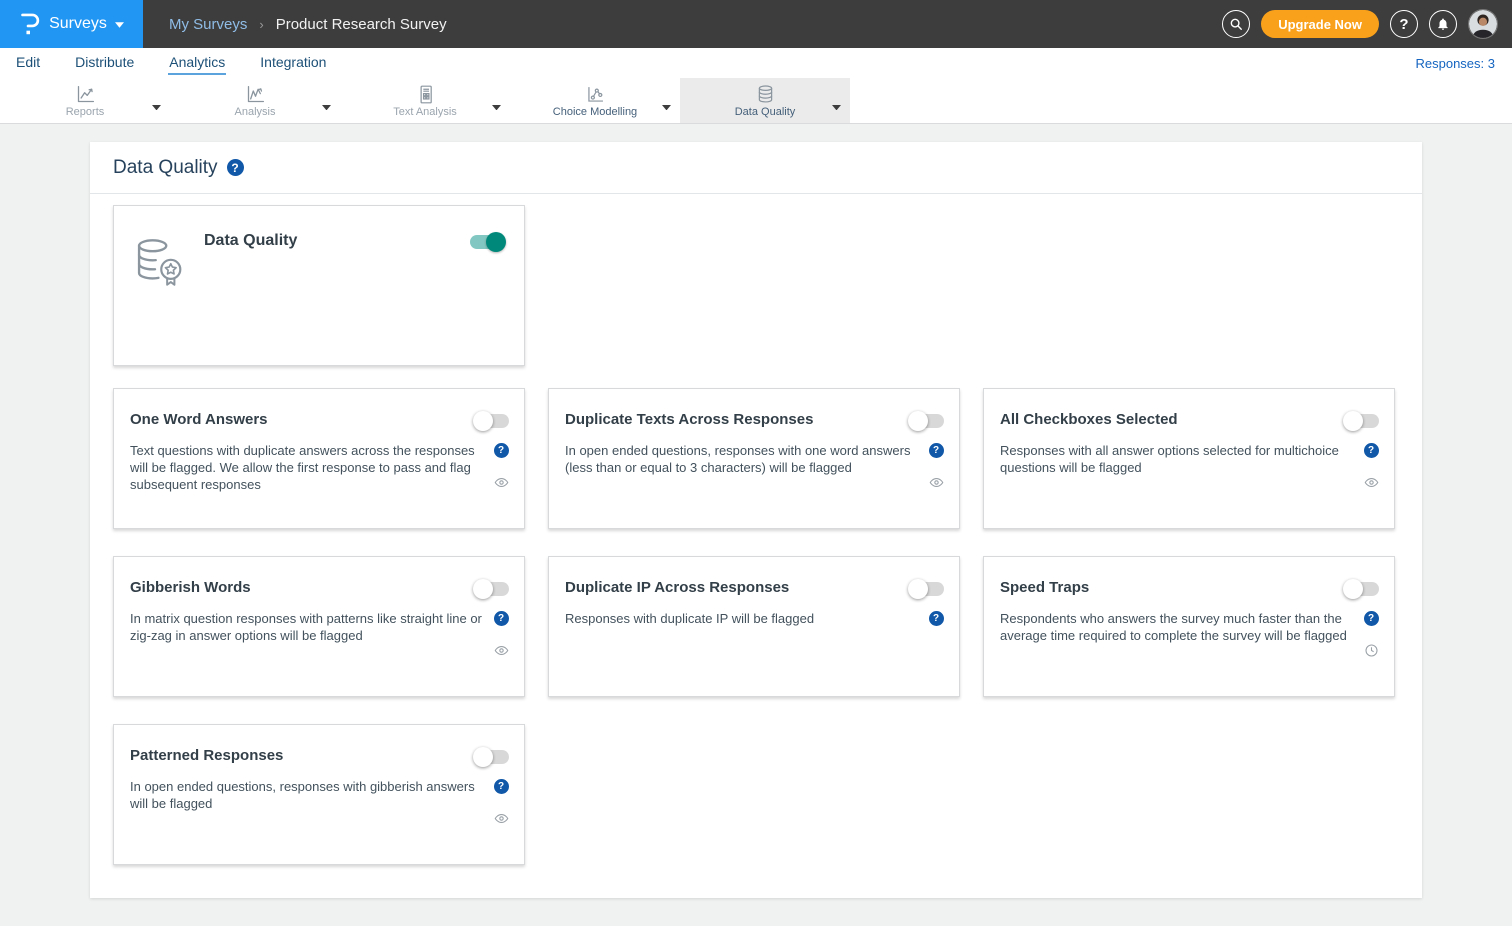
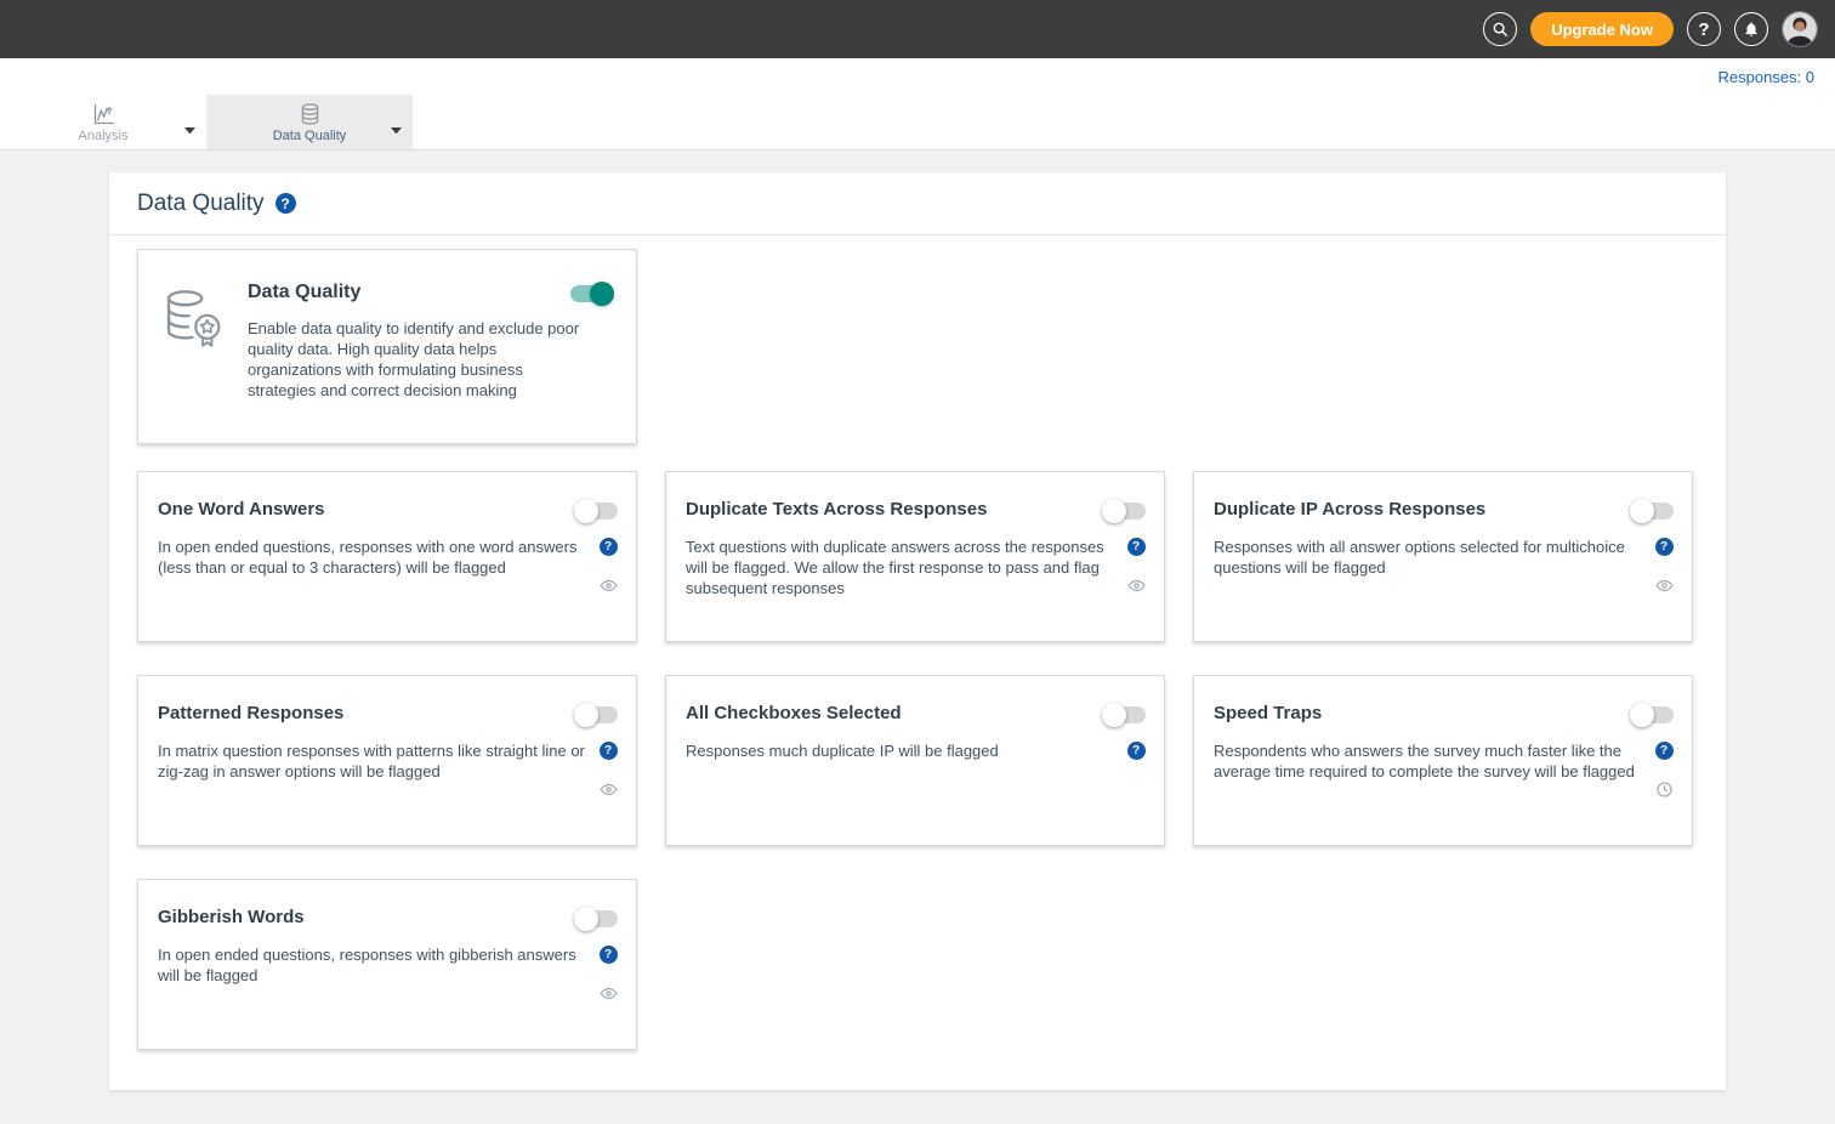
- Surveys
- My Surveys
- ›
- Product Research Survey
  Upgrade Now
  ?
- Edit
- Distribute
- Analytics
- Integration
- Responses: 3
+ Responses: 0
- Reports
  Analysis
- Text Analysis
- Choice Modelling
  Data Quality
  Data Quality
  ?
  Data Quality
+ Enable data quality to identify and exclude poor quality data. High quality data helps organizations with formulating business strategies and correct decision making
  One Word Answers
- Text questions with duplicate answers across the responses will be flagged. We allow the first response to pass and flag subsequent responses
+ In open ended questions, responses with one word answers (less than or equal to 3 characters) will be flagged
  ?
  Duplicate Texts Across Responses
- In open ended questions, responses with one word answers (less than or equal to 3 characters) will be flagged
+ Text questions with duplicate answers across the responses will be flagged. We allow the first response to pass and flag subsequent responses
  ?
- All Checkboxes Selected
+ Duplicate IP Across Responses
  Responses with all answer options selected for multichoice questions will be flagged
  ?
- Gibberish Words
+ Patterned Responses
  In matrix question responses with patterns like straight line or zig-zag in answer options will be flagged
  ?
- Duplicate IP Across Responses
+ All Checkboxes Selected
- Responses with duplicate IP will be flagged
+ Responses much duplicate IP will be flagged
  ?
  Speed Traps
- Respondents who answers the survey much faster than the average time required to complete the survey will be flagged
+ Respondents who answers the survey much faster like the average time required to complete the survey will be flagged
  ?
- Patterned Responses
+ Gibberish Words
  In open ended questions, responses with gibberish answers will be flagged
  ?
